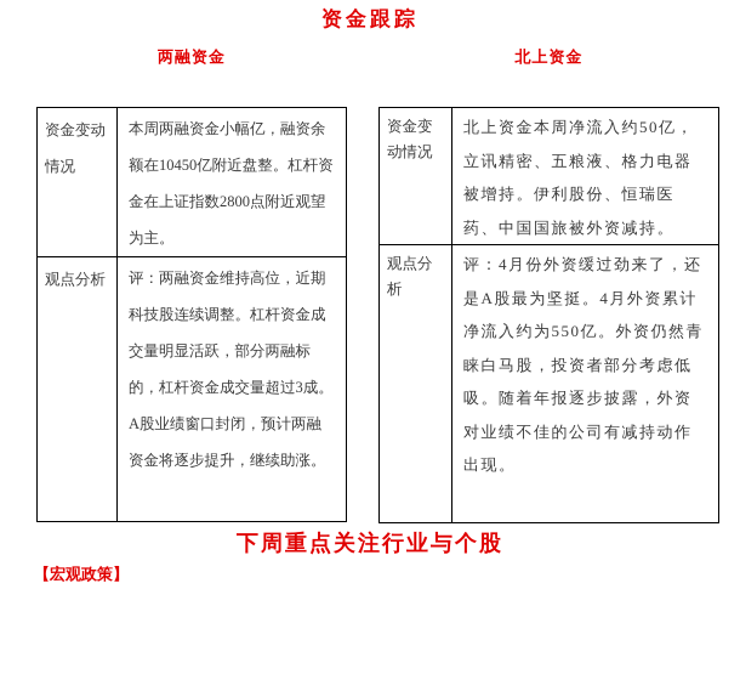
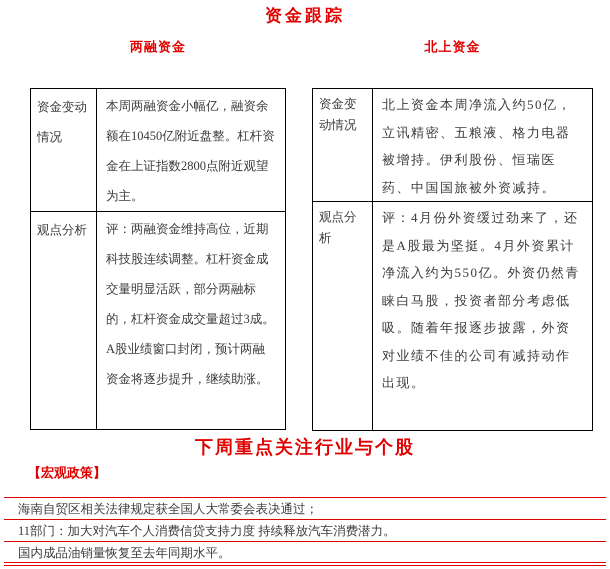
  资金跟踪
  两融资金
  北上资金
  资金变动情况	本周两融资金小幅亿，融资余额在10450亿附近盘整。杠杆资金在上证指数2800点附近观望为主。
  观点分析	评：两融资金维持高位，近期科技股连续调整。杠杆资金成交量明显活跃，部分两融标的，杠杆资金成交量超过3成。 A股业绩窗口封闭，预计两融资金将逐步提升，继续助涨。
  资金变动情况	北上资金本周净流入约50亿，立讯精密、五粮液、格力电器被增持。伊利股份、恒瑞医药、中国国旅被外资减持。
  观点分析	评：4月份外资缓过劲来了，还是A股最为坚挺。4月外资累计净流入约为550亿。外资仍然青睐白马股，投资者部分考虑低吸。随着年报逐步披露，外资对业绩不佳的公司有减持动作出现。
  下周重点关注行业与个股
  【宏观政策】
+ 海南自贸区相关法律规定获全国人大常委会表决通过；
+ 11部门：加大对汽车个人消费信贷支持力度 持续释放汽车消费潜力。
+ 国内成品油销量恢复至去年同期水平。
